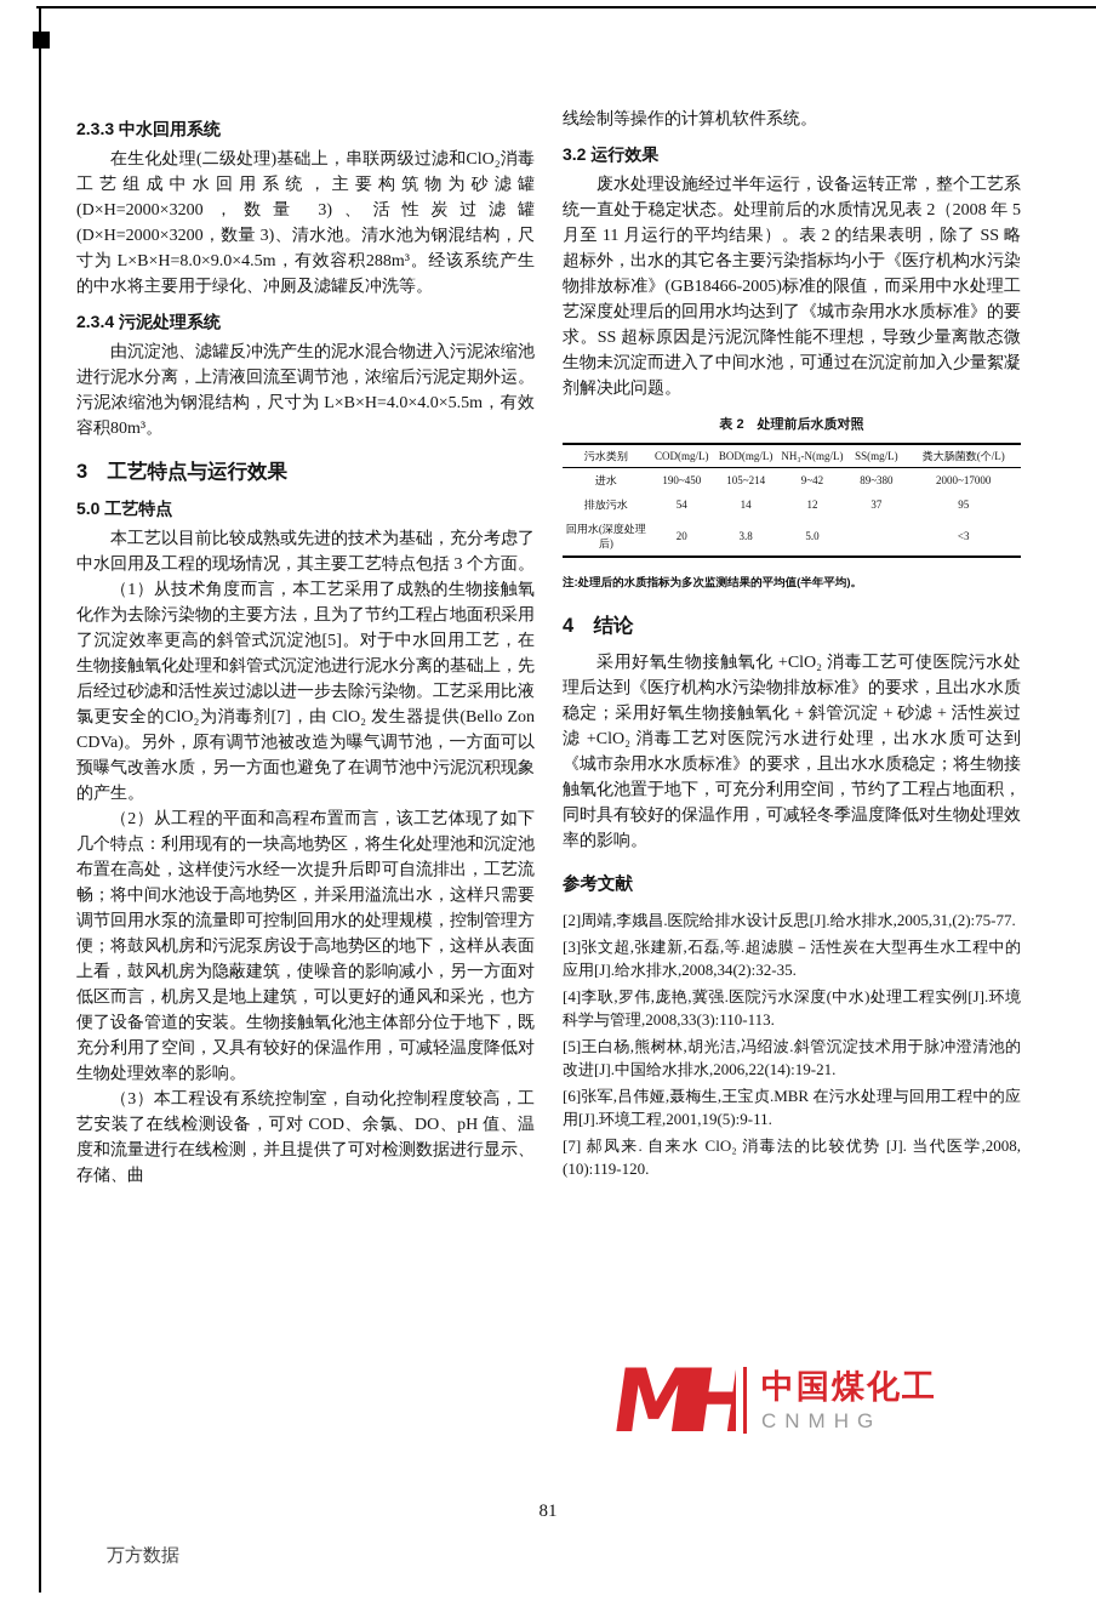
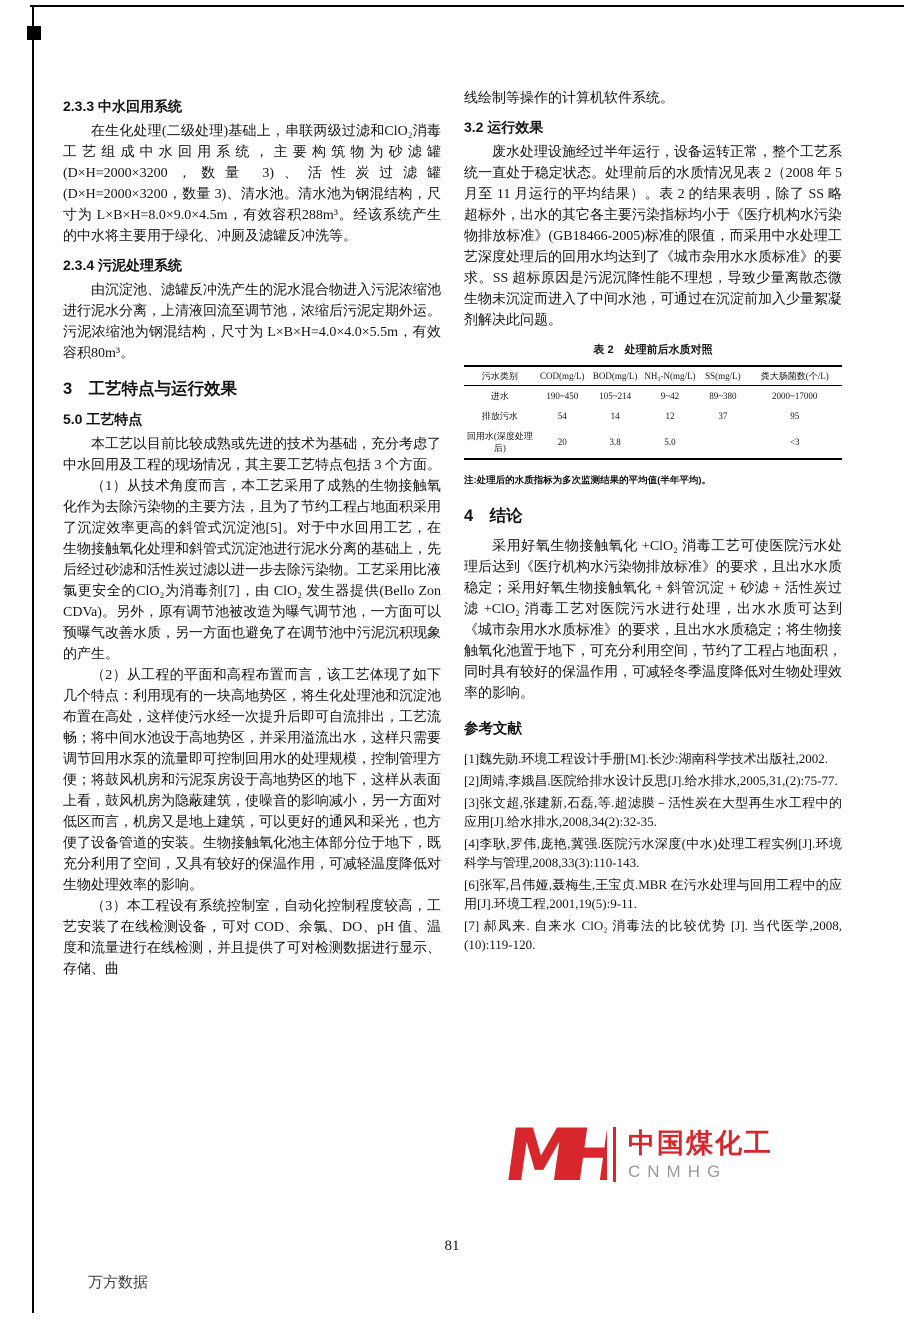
  2.3.3 中水回用系统
  在生化处理(二级处理)基础上，串联两级过滤和ClO₂消毒工艺组成中水回用系统，主要构筑物为砂滤罐(D×H=2000×3200，数量 3)、活性炭过滤罐(D×H=2000×3200，数量 3)、清水池。清水池为钢混结构，尺寸为 L×B×H=8.0×9.0×4.5m，有效容积288m³。经该系统产生的中水将主要用于绿化、冲厕及滤罐反冲洗等。
  2.3.4 污泥处理系统
  由沉淀池、滤罐反冲洗产生的泥水混合物进入污泥浓缩池进行泥水分离，上清液回流至调节池，浓缩后污泥定期外运。污泥浓缩池为钢混结构，尺寸为 L×B×H=4.0×4.0×5.5m，有效容积80m³。
  3 工艺特点与运行效果
  5.0 工艺特点
  本工艺以目前比较成熟或先进的技术为基础，充分考虑了中水回用及工程的现场情况，其主要工艺特点包括 3 个方面。
  （1）从技术角度而言，本工艺采用了成熟的生物接触氧化作为去除污染物的主要方法，且为了节约工程占地面积采用了沉淀效率更高的斜管式沉淀池[5]。对于中水回用工艺，在生物接触氧化处理和斜管式沉淀池进行泥水分离的基础上，先后经过砂滤和活性炭过滤以进一步去除污染物。工艺采用比液氯更安全的ClO₂为消毒剂[7]，由 ClO₂ 发生器提供(Bello Zon CDVa)。另外，原有调节池被改造为曝气调节池，一方面可以预曝气改善水质，另一方面也避免了在调节池中污泥沉积现象的产生。
  （2）从工程的平面和高程布置而言，该工艺体现了如下几个特点：利用现有的一块高地势区，将生化处理池和沉淀池布置在高处，这样使污水经一次提升后即可自流排出，工艺流畅；将中间水池设于高地势区，并采用溢流出水，这样只需要调节回用水泵的流量即可控制回用水的处理规模，控制管理方便；将鼓风机房和污泥泵房设于高地势区的地下，这样从表面上看，鼓风机房为隐蔽建筑，使噪音的影响减小，另一方面对低区而言，机房又是地上建筑，可以更好的通风和采光，也方便了设备管道的安装。生物接触氧化池主体部分位于地下，既充分利用了空间，又具有较好的保温作用，可减轻温度降低对生物处理效率的影响。
  （3）本工程设有系统控制室，自动化控制程度较高，工艺安装了在线检测设备，可对 COD、余氯、DO、pH 值、温度和流量进行在线检测，并且提供了可对检测数据进行显示、存储、曲
  线绘制等操作的计算机软件系统。
  3.2 运行效果
  废水处理设施经过半年运行，设备运转正常，整个工艺系统一直处于稳定状态。处理前后的水质情况见表 2（2008 年 5 月至 11 月运行的平均结果）。表 2 的结果表明，除了 SS 略超标外，出水的其它各主要污染指标均小于《医疗机构水污染物排放标准》(GB18466-2005)标准的限值，而采用中水处理工艺深度处理后的回用水均达到了《城市杂用水水质标准》的要求。SS 超标原因是污泥沉降性能不理想，导致少量离散态微生物未沉淀而进入了中间水池，可通过在沉淀前加入少量絮凝剂解决此问题。
  表 2 处理前后水质对照
  污水类别	COD(mg/L)	BOD(mg/L)	NH₃-N(mg/L)	SS(mg/L)	粪大肠菌数(个/L)
  进水	190~450	105~214	9~42	89~380	2000~17000
  排放污水	54	14	12	37	95
  回用水(深度处理后)	20	3.8	5.0		<3
  注:处理后的水质指标为多次监测结果的平均值(半年平均)。
  4 结论
  采用好氧生物接触氧化 +ClO₂ 消毒工艺可使医院污水处理后达到《医疗机构水污染物排放标准》的要求，且出水水质稳定；采用好氧生物接触氧化 + 斜管沉淀 + 砂滤 + 活性炭过滤 +ClO₂ 消毒工艺对医院污水进行处理，出水水质可达到《城市杂用水水质标准》的要求，且出水水质稳定；将生物接触氧化池置于地下，可充分利用空间，节约了工程占地面积，同时具有较好的保温作用，可减轻冬季温度降低对生物处理效率的影响。
  参考文献
+ [1]魏先勋.环境工程设计手册[M].长沙:湖南科学技术出版社,2002.
  [2]周靖,李娥昌.医院给排水设计反思[J].给水排水,2005,31,(2):75-77.
  [3]张文超,张建新,石磊,等.超滤膜－活性炭在大型再生水工程中的应用[J].给水排水,2008,34(2):32-35.
- [4]李耿,罗伟,庞艳,冀强.医院污水深度(中水)处理工程实例[J].环境科学与管理,2008,33(3):110-113.
+ [4]李耿,罗伟,庞艳,冀强.医院污水深度(中水)处理工程实例[J].环境科学与管理,2008,33(3):110-143.
- [5]王白杨,熊树林,胡光洁,冯绍波.斜管沉淀技术用于脉冲澄清池的改进[J].中国给水排水,2006,22(14):19-21.
  [6]张军,吕伟娅,聂梅生,王宝贞.MBR 在污水处理与回用工程中的应用[J].环境工程,2001,19(5):9-11.
  [7] 郝凤来. 自来水 ClO₂ 消毒法的比较优势 [J]. 当代医学,2008,(10):119-120.
  中国煤化工
  CNMHG
  81
  万方数据
